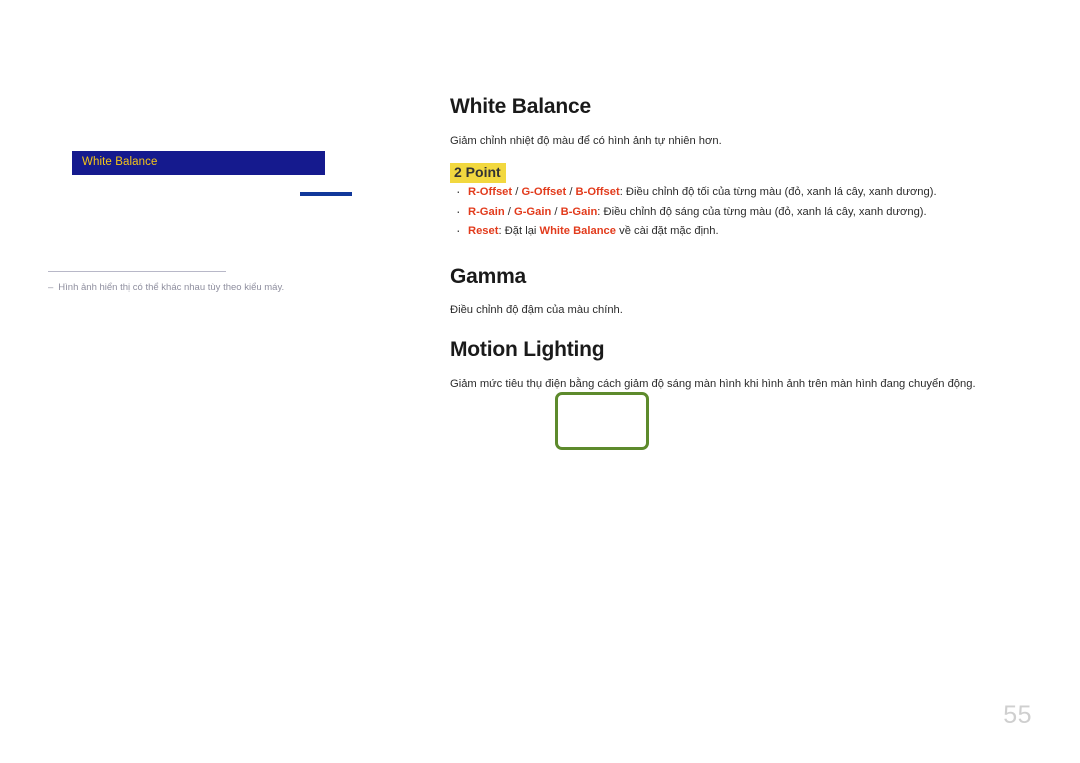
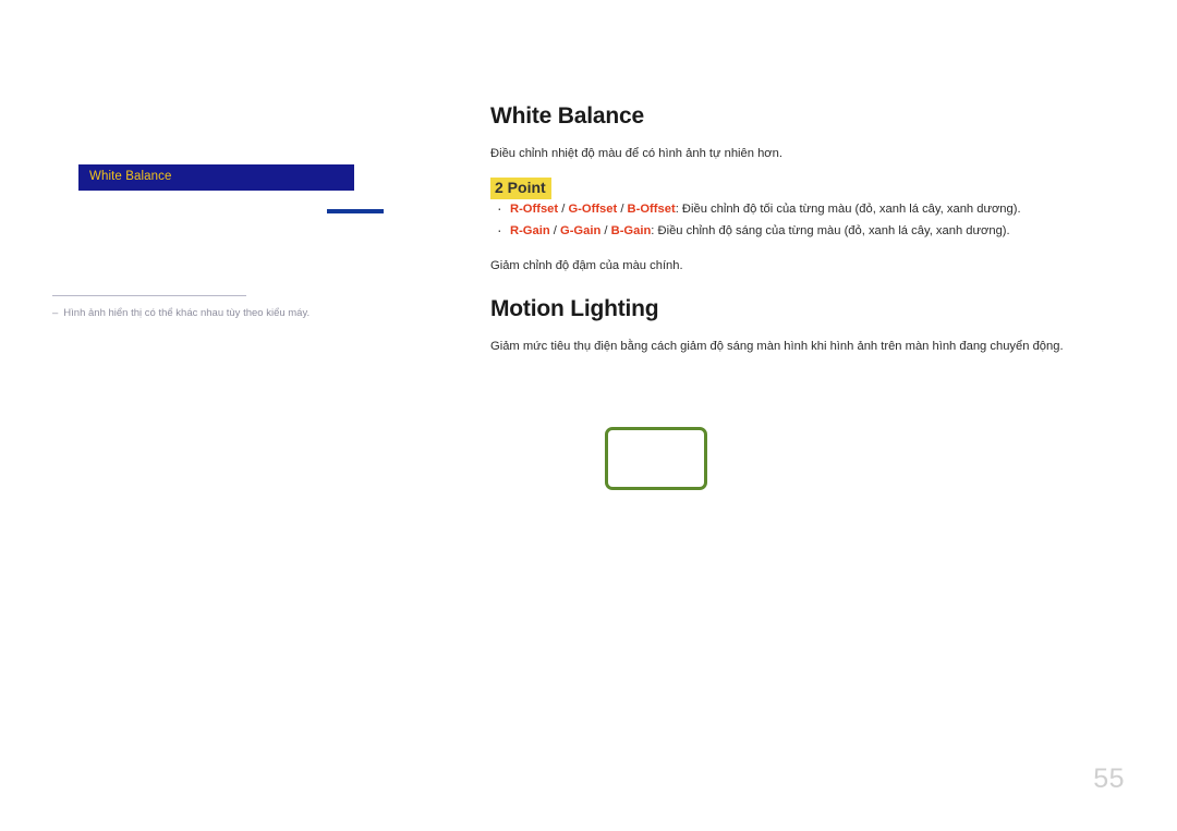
  White Balance
  ‒
  Hình ảnh hiển thị có thể khác nhau tùy theo kiểu máy.
  White Balance
- Giảm chỉnh nhiệt độ màu để có hình ảnh tự nhiên hơn.
+ Điều chỉnh nhiệt độ màu để có hình ảnh tự nhiên hơn.
  2 Point
  R-Offset / G-Offset / B-Offset: Điều chỉnh độ tối của từng màu (đỏ, xanh lá cây, xanh dương).
  R-Gain / G-Gain / B-Gain: Điều chỉnh độ sáng của từng màu (đỏ, xanh lá cây, xanh dương).
- Reset: Đặt lại White Balance về cài đặt mặc định.
- Gamma
- Điều chỉnh độ đậm của màu chính.
+ Giảm chỉnh độ đậm của màu chính.
  Motion Lighting
  Giảm mức tiêu thụ điện bằng cách giảm độ sáng màn hình khi hình ảnh trên màn hình đang chuyển động.
  55
